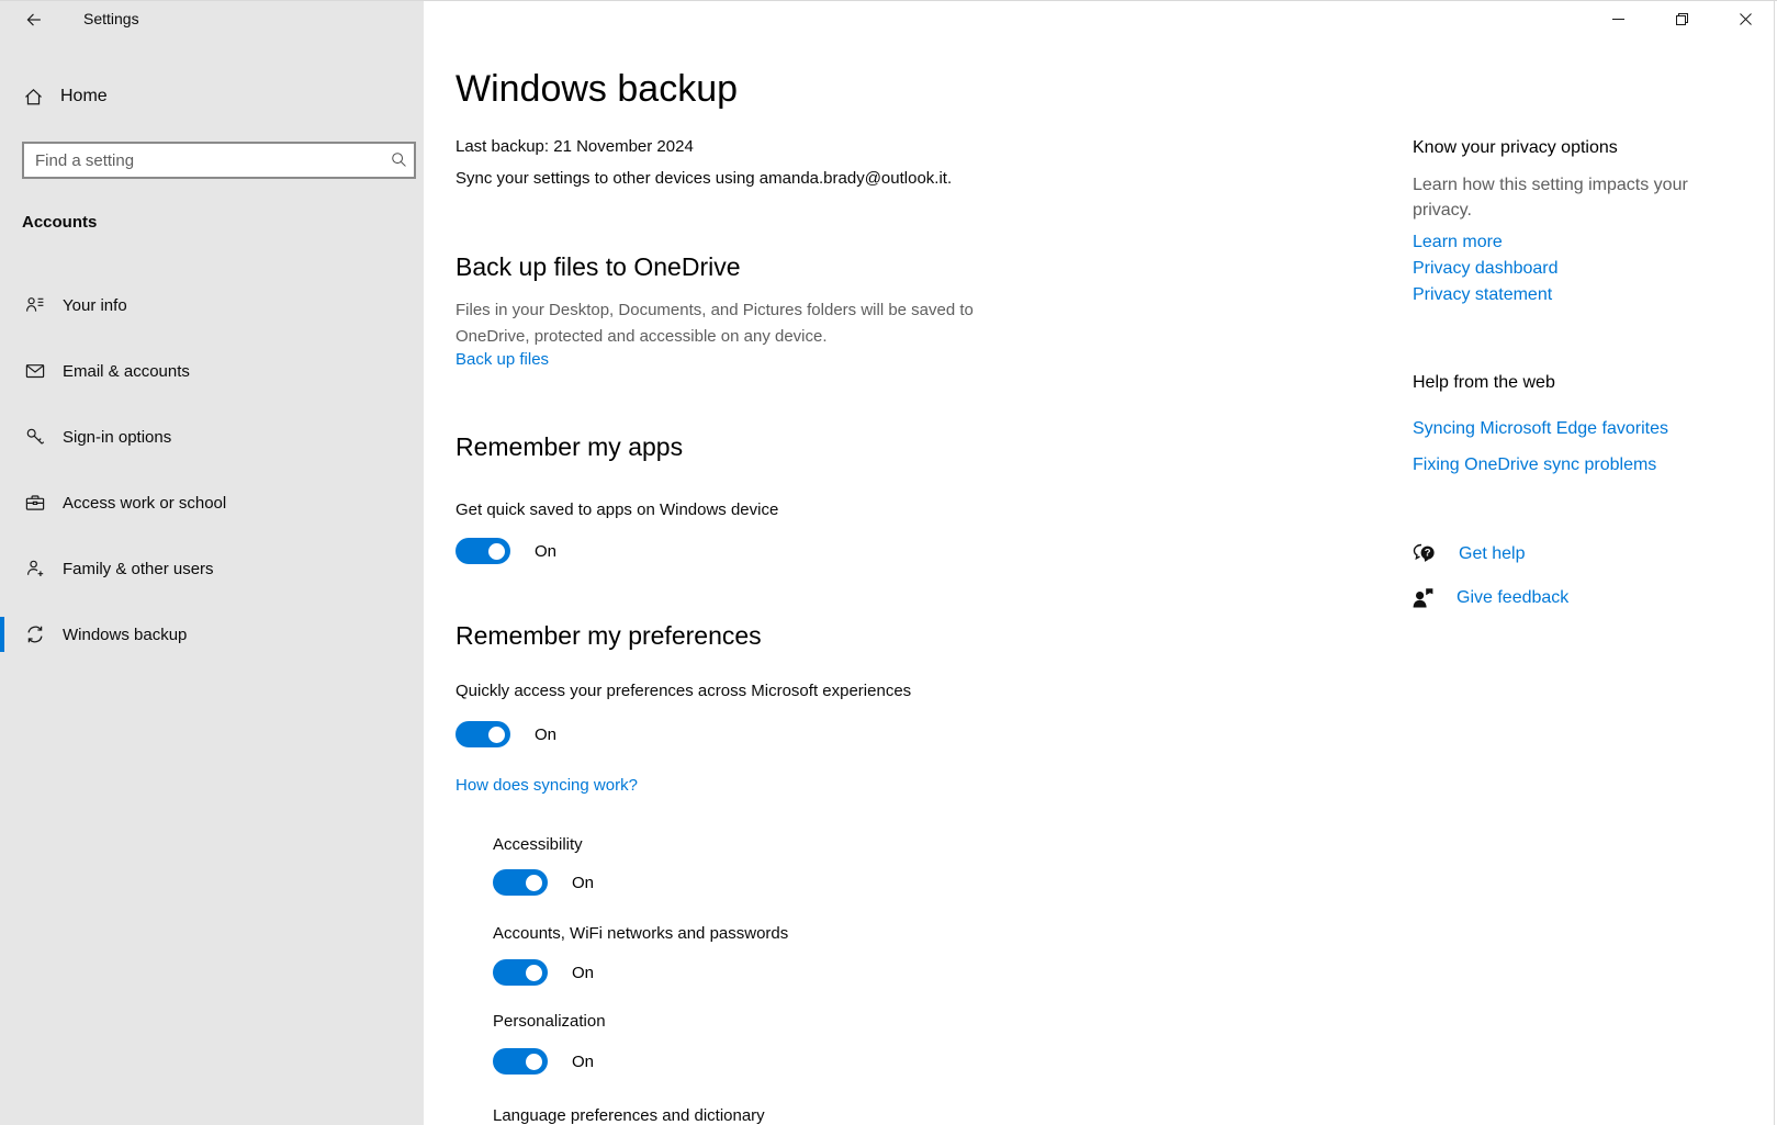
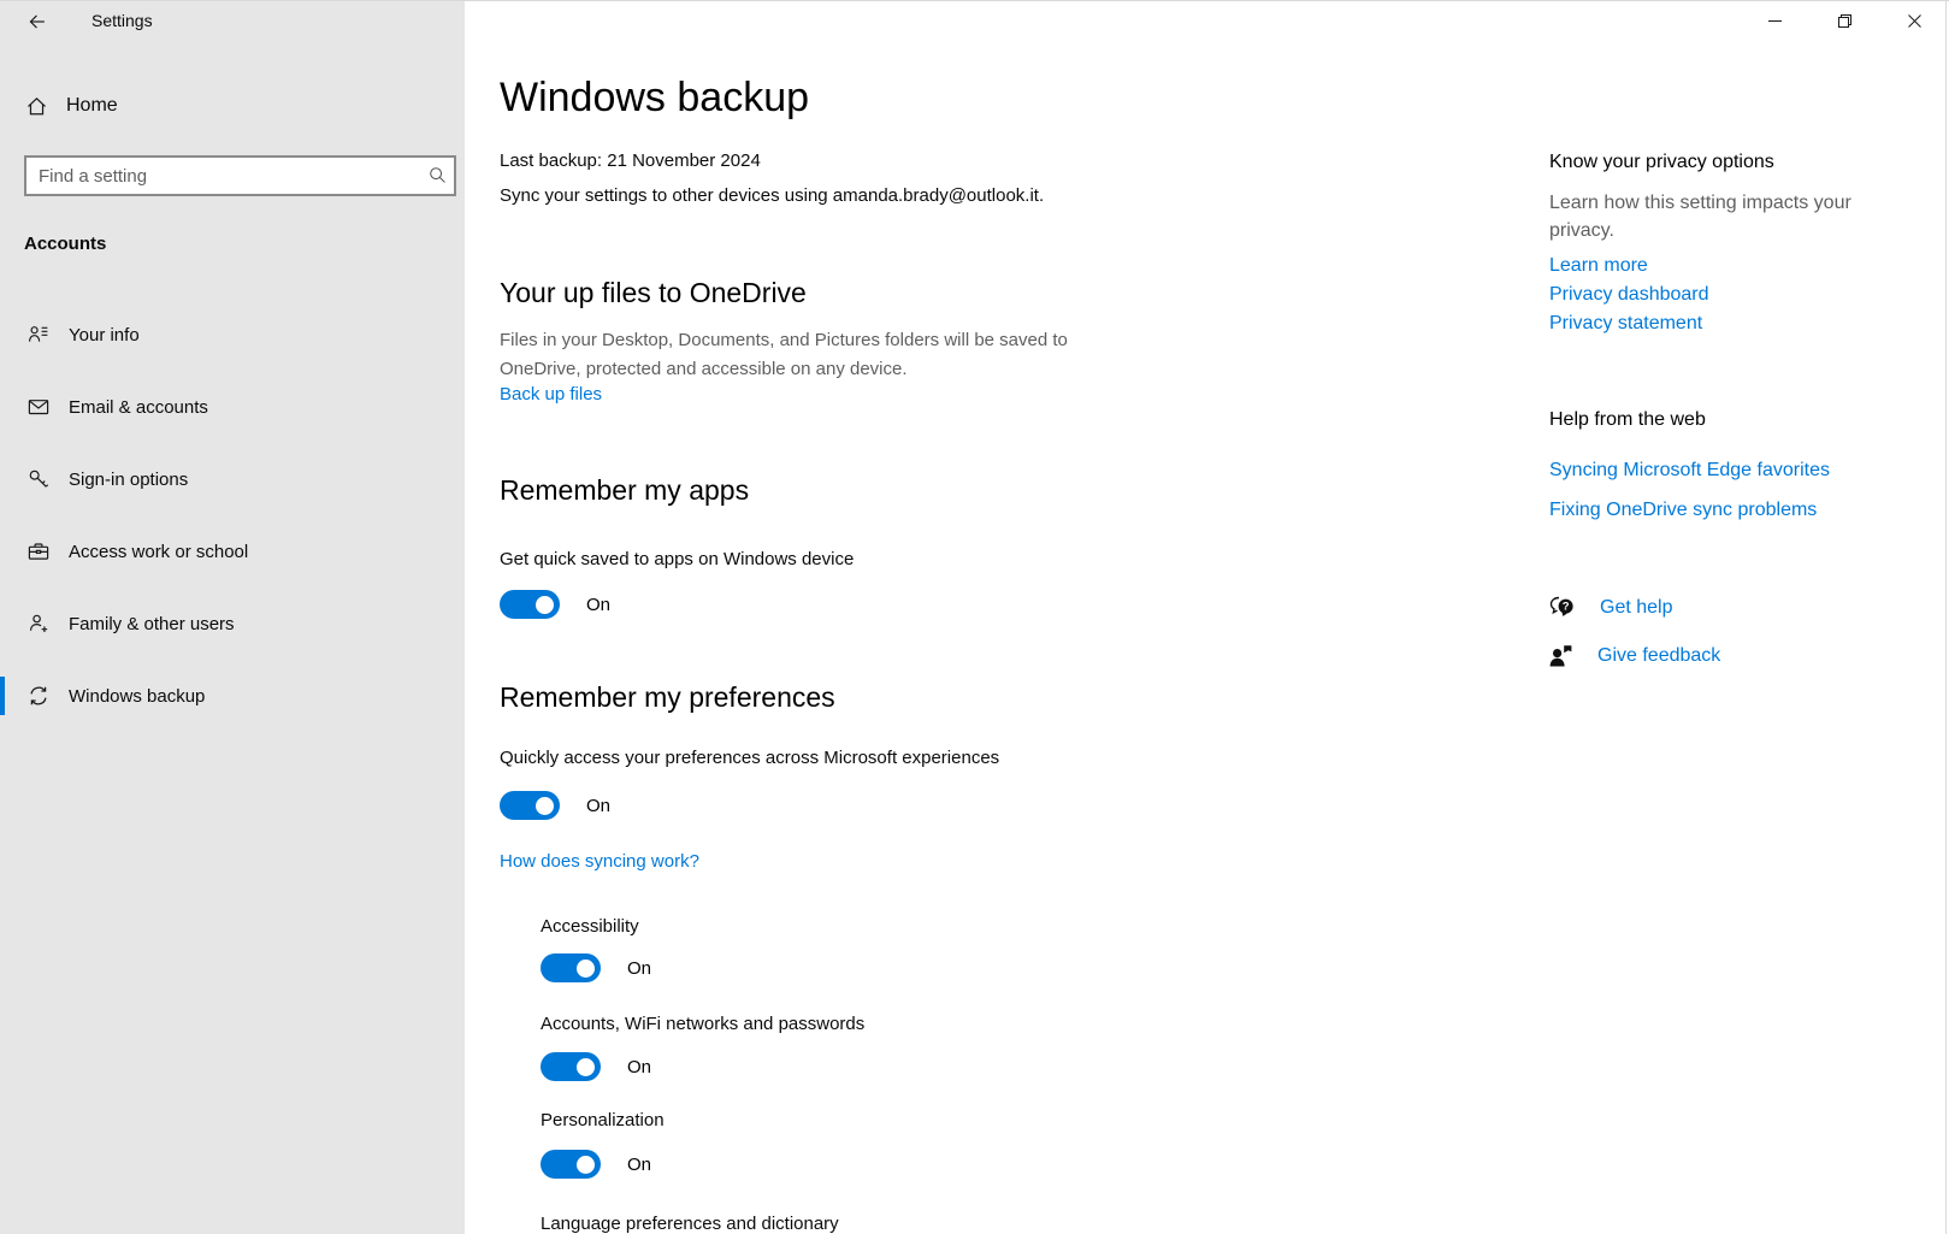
  Settings
  Home
  Find a setting
  Accounts
  Your info
  Email & accounts
  Sign-in options
  Access work or school
  Family & other users
  Windows backup
  Windows backup
  Last backup: 21 November 2024
  Sync your settings to other devices using amanda.brady@outlook.it.
- Back up files to OneDrive
+ Your up files to OneDrive
  Files in your Desktop, Documents, and Pictures folders will be saved to OneDrive, protected and accessible on any device.
  Back up files
  Remember my apps
  Get quick saved to apps on Windows device
  On
  Remember my preferences
  Quickly access your preferences across Microsoft experiences
  On
  How does syncing work?
  Accessibility
  On
  Accounts, WiFi networks and passwords
  On
  Personalization
  On
  Language preferences and dictionary
  Know your privacy options
  Learn how this setting impacts your privacy.
  Learn more
  Privacy dashboard
  Privacy statement
  Help from the web
  Syncing Microsoft Edge favorites
  Fixing OneDrive sync problems
  ?
  Get help
  Give feedback
